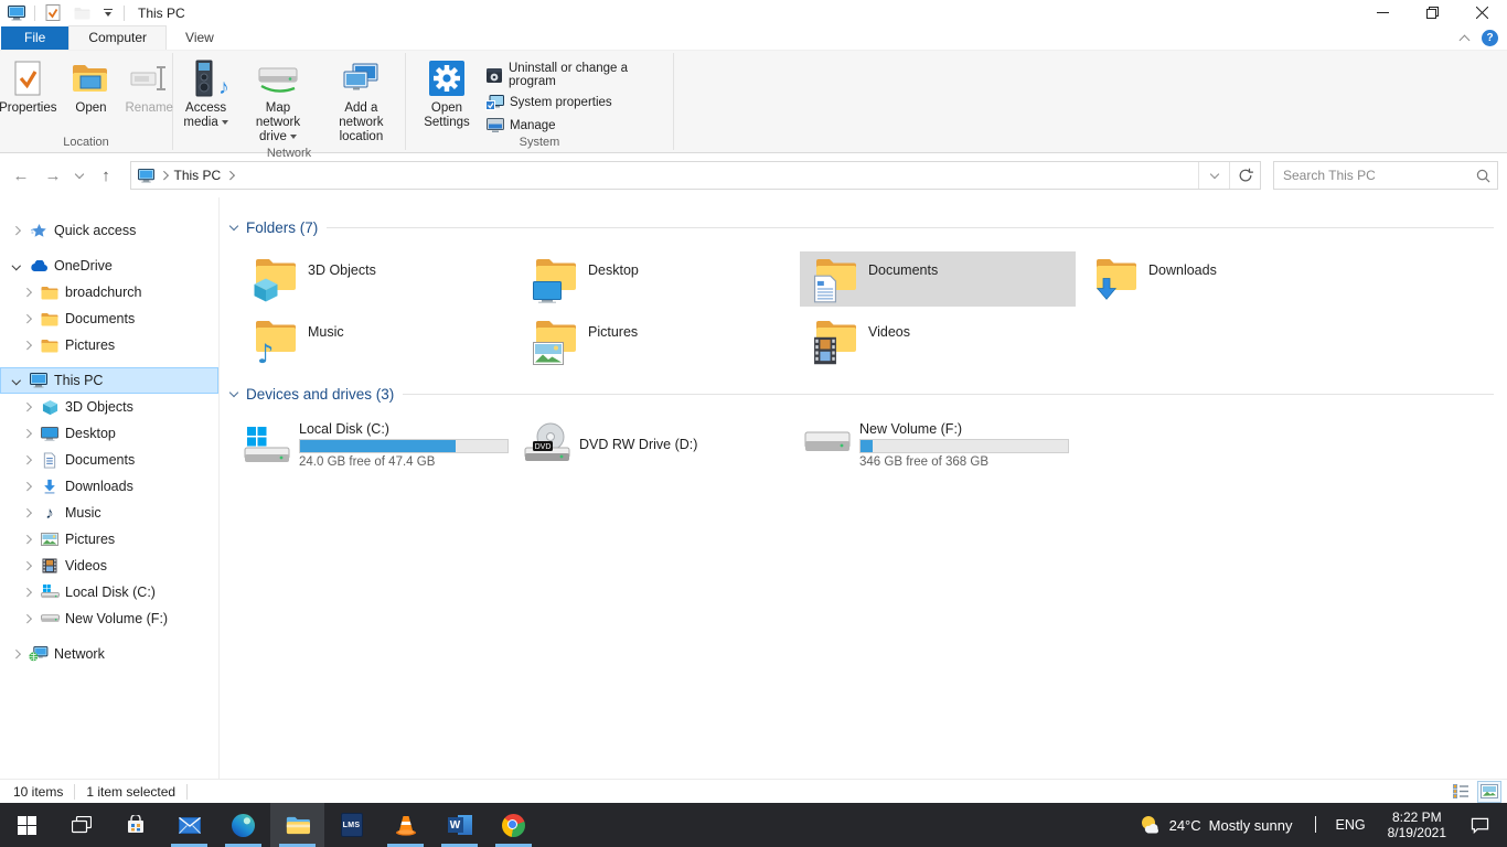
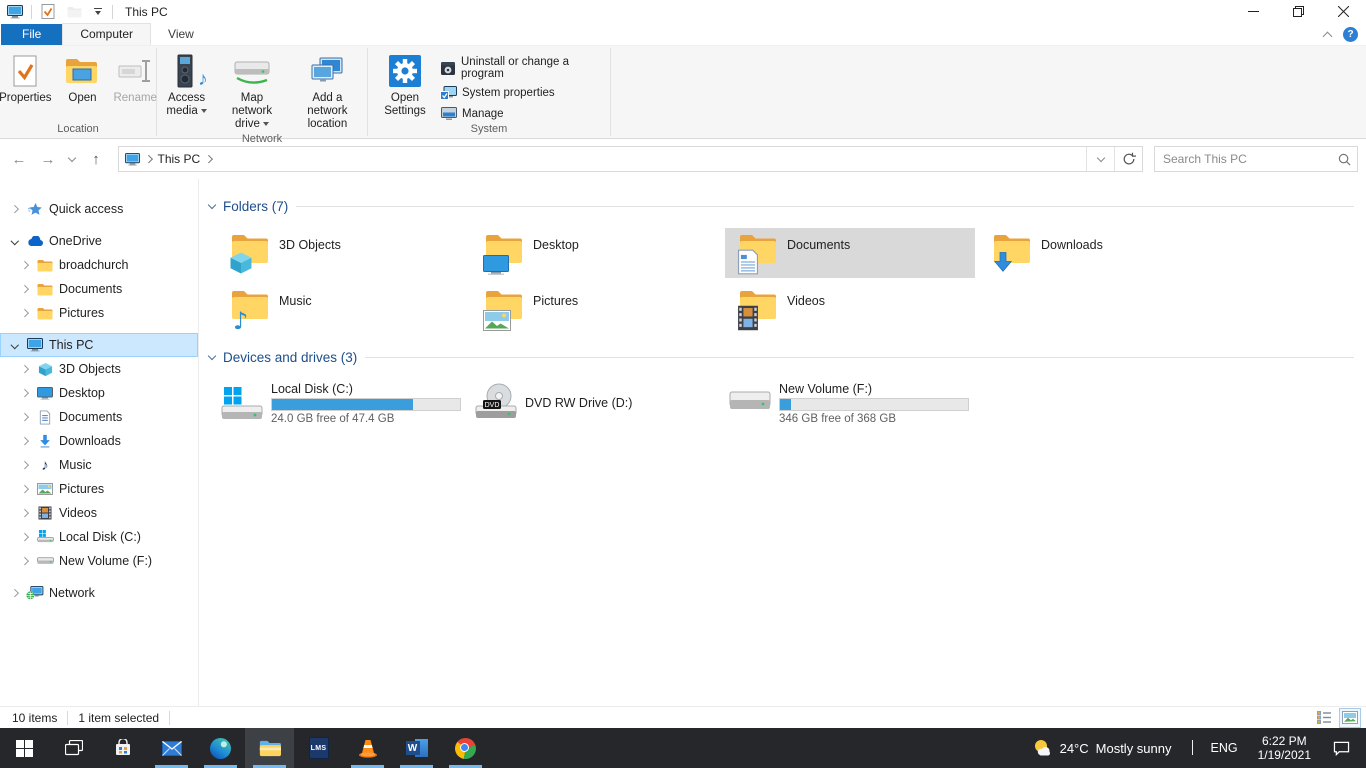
  This PC
  File
  Computer
  View
  ?
  Properties
  Open
  Rename
  Location
  ♪
  Access media
  Map network drive
  Add a network location
  Network
  Open Settings
  Uninstall or change a program
  System properties
  Manage
  System
  ←
  →
  ↑
  This PC
  Search This PC
  Quick access
  OneDrive
  broadchurch
  Documents
  Pictures
  This PC
  3D Objects
  Desktop
  Documents
  Downloads
  ♪
  Music
  Pictures
  Videos
  Local Disk (C:)
  New Volume (F:)
  Network
  Folders (7)
  3D Objects
  Desktop
  Documents
  Downloads
  ♪
  Music
  Pictures
  Videos
  Devices and drives (3)
  Local Disk (C:)
  24.0 GB free of 47.4 GB
  DVD RW Drive (D:)
  New Volume (F:)
  346 GB free of 368 GB
  10 items
  1 item selected
  W
  24°C
  Mostly sunny
  ENG
- 8:22 PM
+ 6:22 PM
- 8/19/2021
+ 1/19/2021
